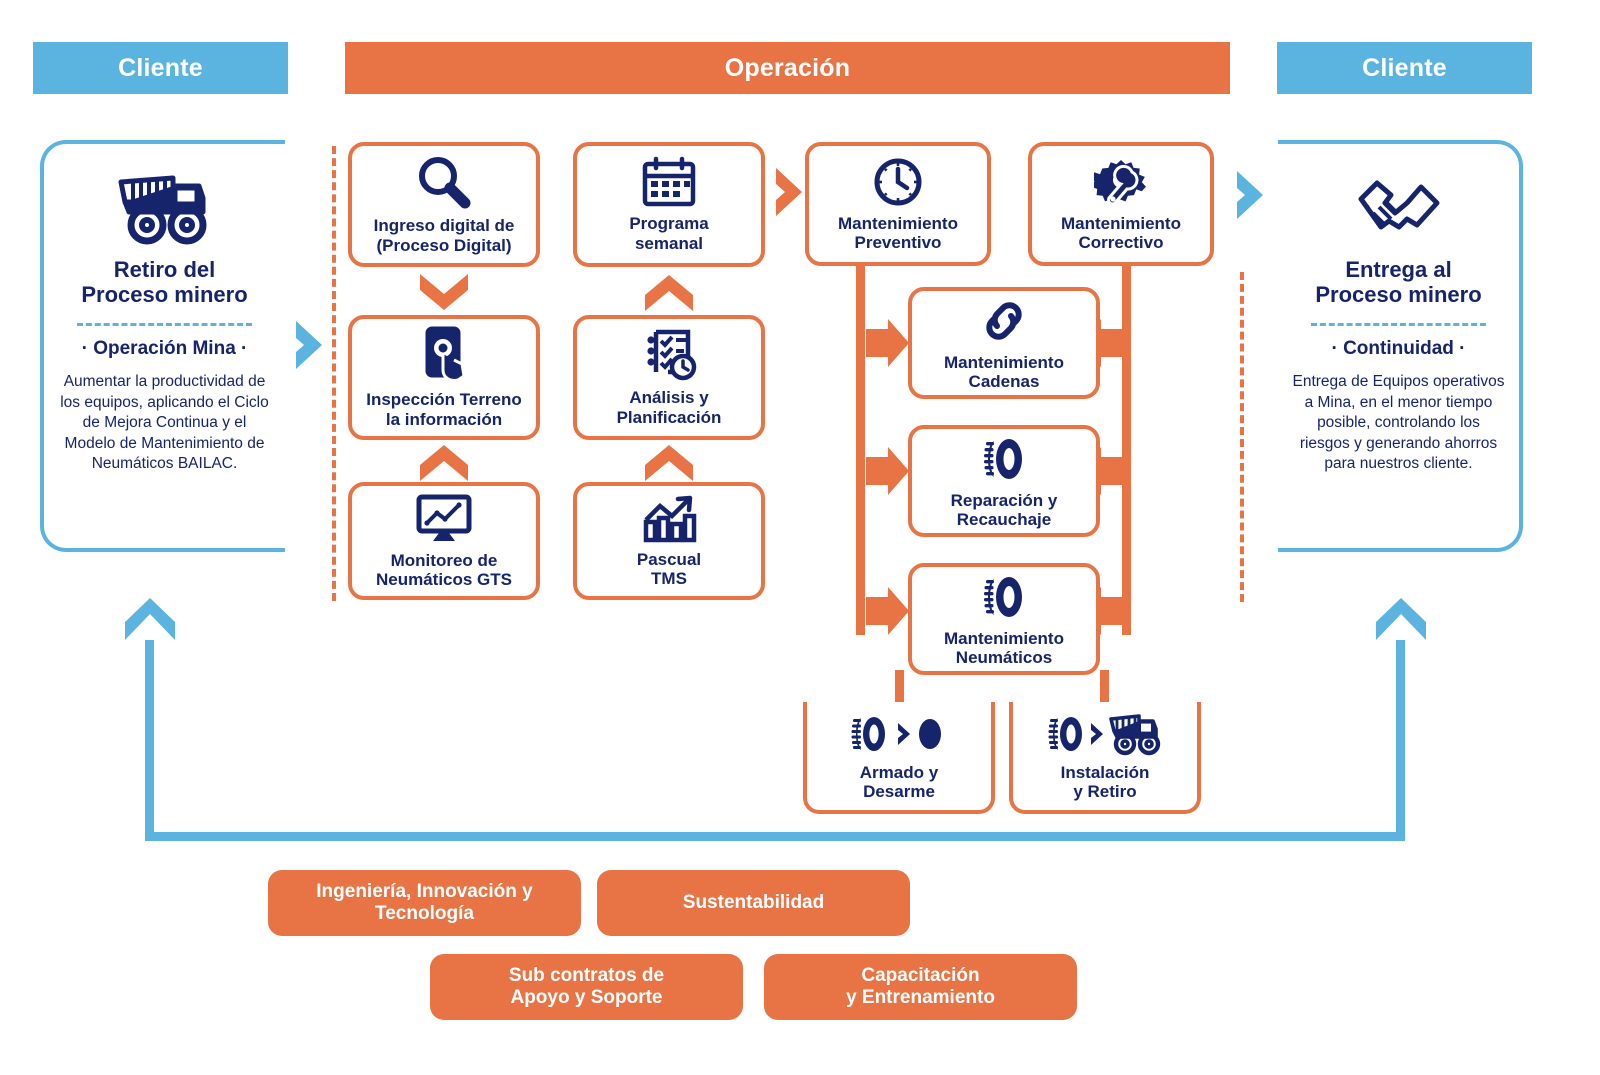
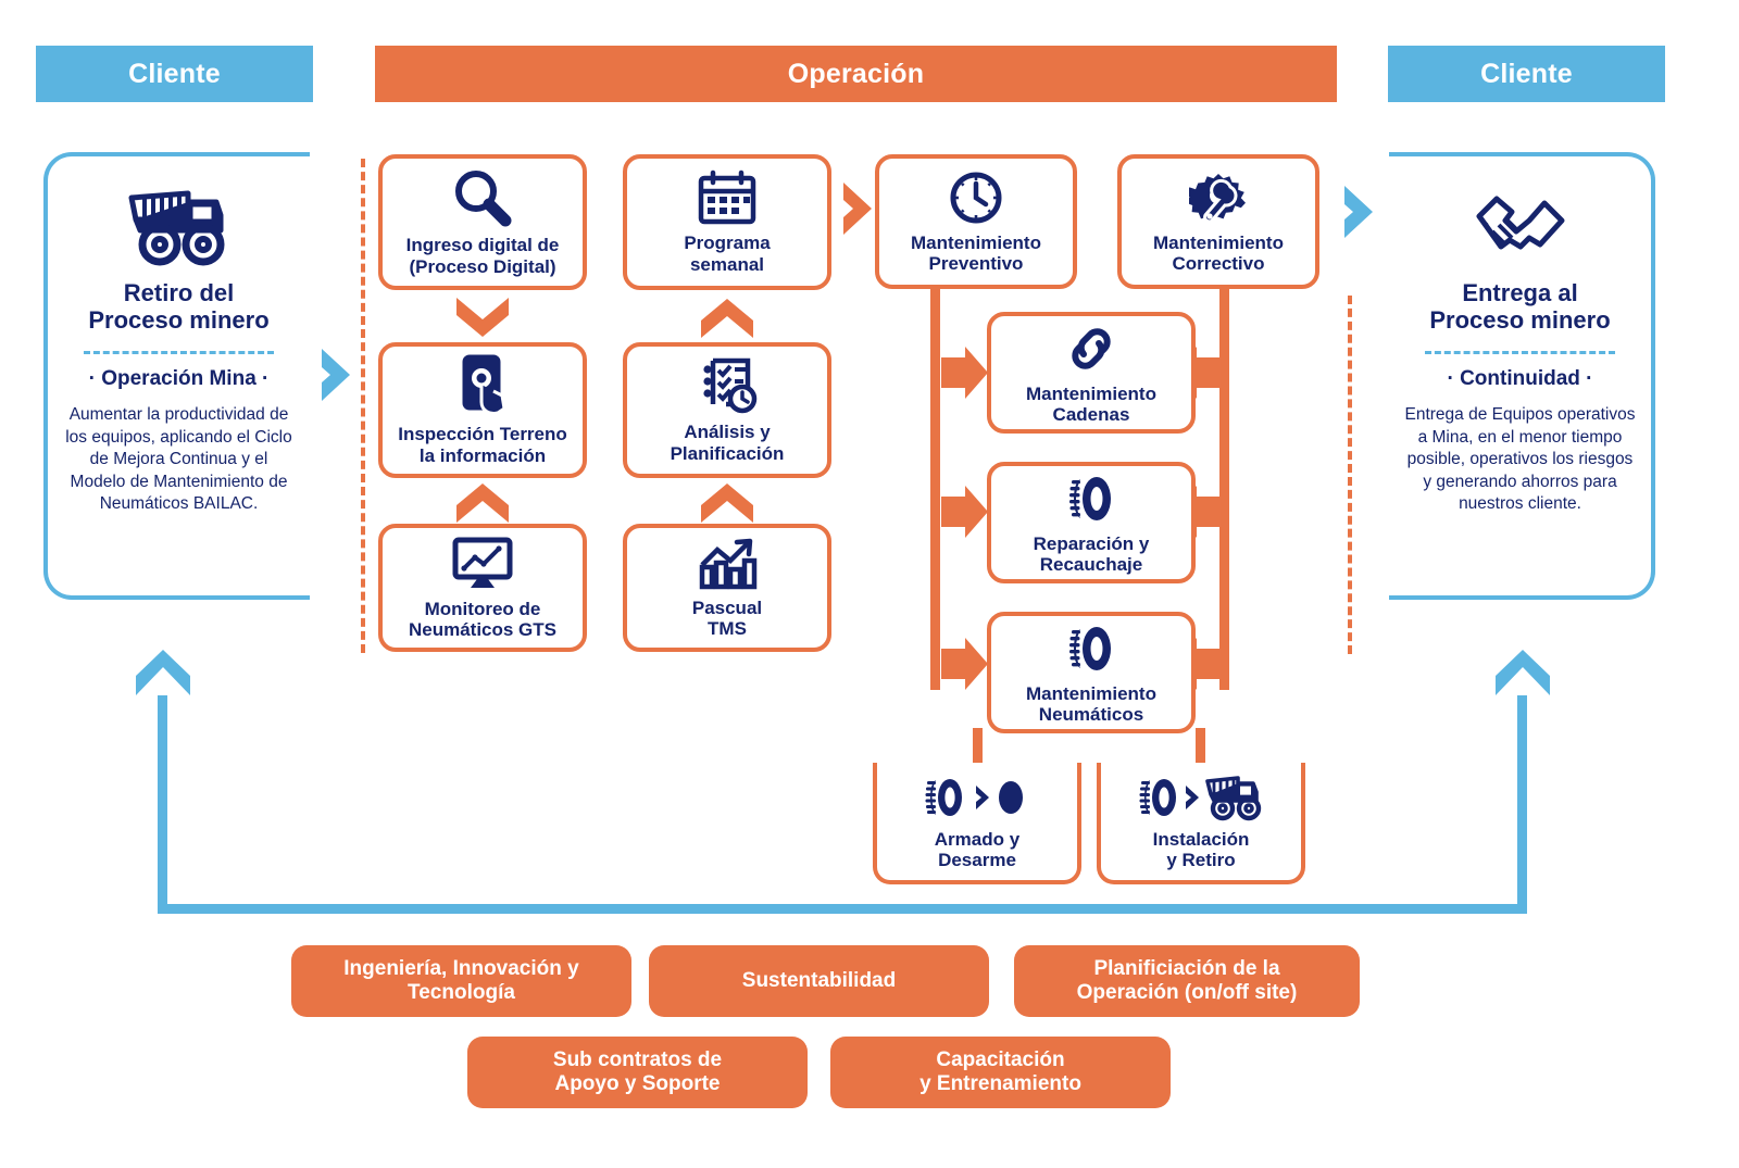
  Cliente
  Operación
  Cliente
  Retiro del
  Proceso minero
  · Operación Mina ·
  Aumentar la productividad de los equipos, aplicando el Ciclo de Mejora Continua y el Modelo de Mantenimiento de Neumáticos BAILAC.
  Entrega al
  Proceso minero
  · Continuidad ·
- Entrega de Equipos operativos a Mina, en el menor tiempo posible, controlando los riesgos y generando ahorros para nuestros cliente.
+ Entrega de Equipos operativos a Mina, en el menor tiempo posible, operativos los riesgos y generando ahorros para nuestros cliente.
  Ingreso digital de
  (Proceso Digital)
  Inspección Terreno
  la información
  Monitoreo de
  Neumáticos GTS
  Programa
  semanal
  Análisis y
  Planificación
  Pascual
  TMS
  Mantenimiento
  Preventivo
  Mantenimiento
  Correctivo
  Mantenimiento
  Cadenas
  Reparación y
  Recauchaje
  Mantenimiento
  Neumáticos
  Armado y
  Desarme
  Instalación
  y Retiro
  Ingeniería, Innovación y
  Tecnología
  Sustentabilidad
+ Planificiación de la
+ Operación (on/off site)
  Sub contratos de
  Apoyo y Soporte
  Capacitación
  y Entrenamiento
